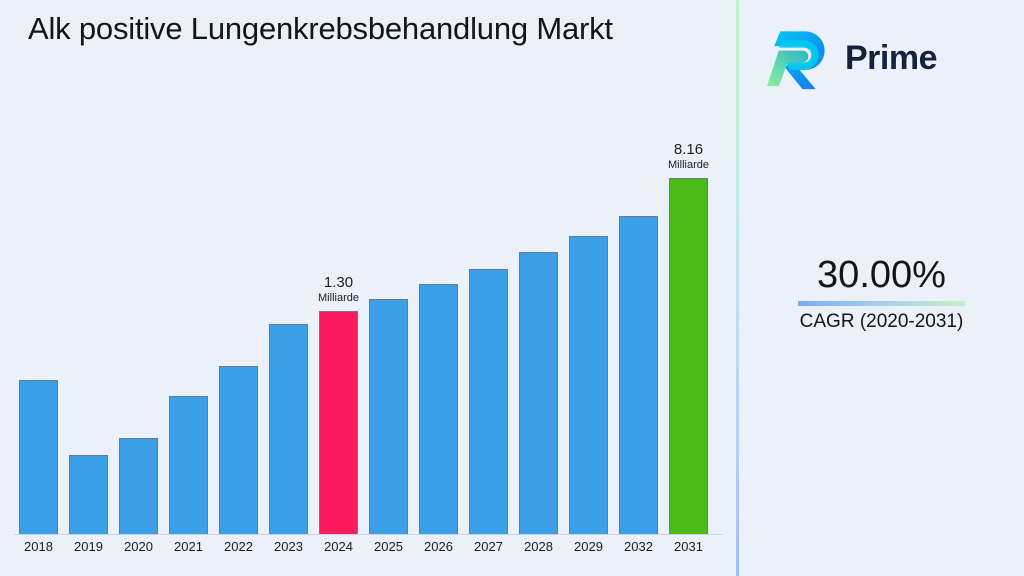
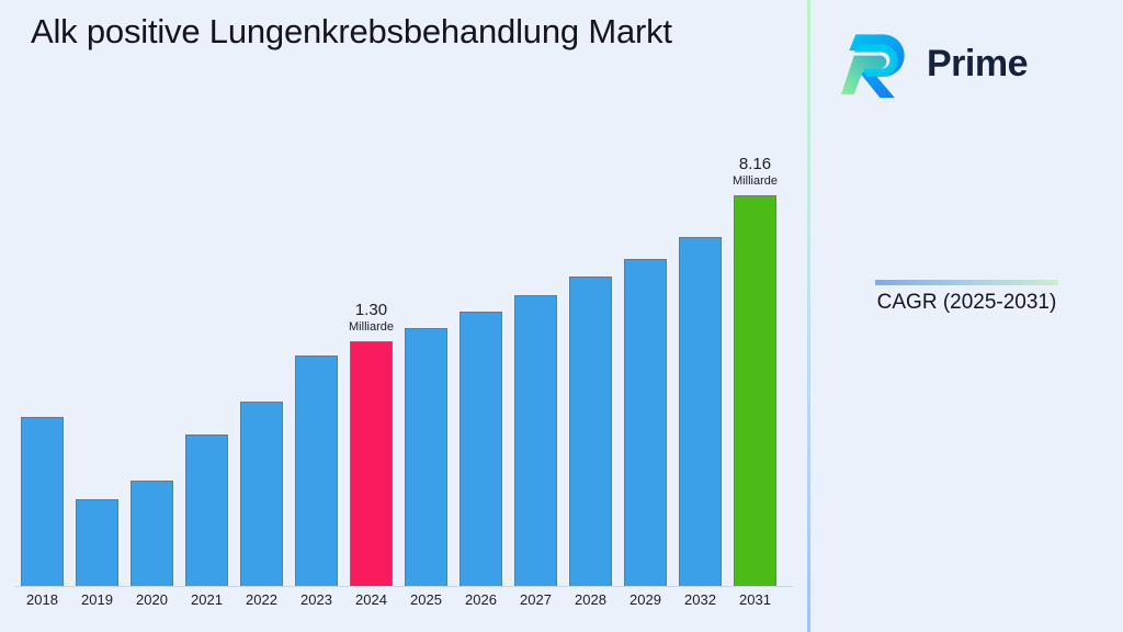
  Alk positive Lungenkrebsbehandlung Markt
  1.30
  Milliarde
  8.16
  Milliarde
  2018
  2019
  2020
  2021
  2022
  2023
  2024
  2025
  2026
  2027
  2028
  2029
  2032
  2031
  Prime
- 30.00%
- CAGR (2020-2031)
+ CAGR (2025-2031)
